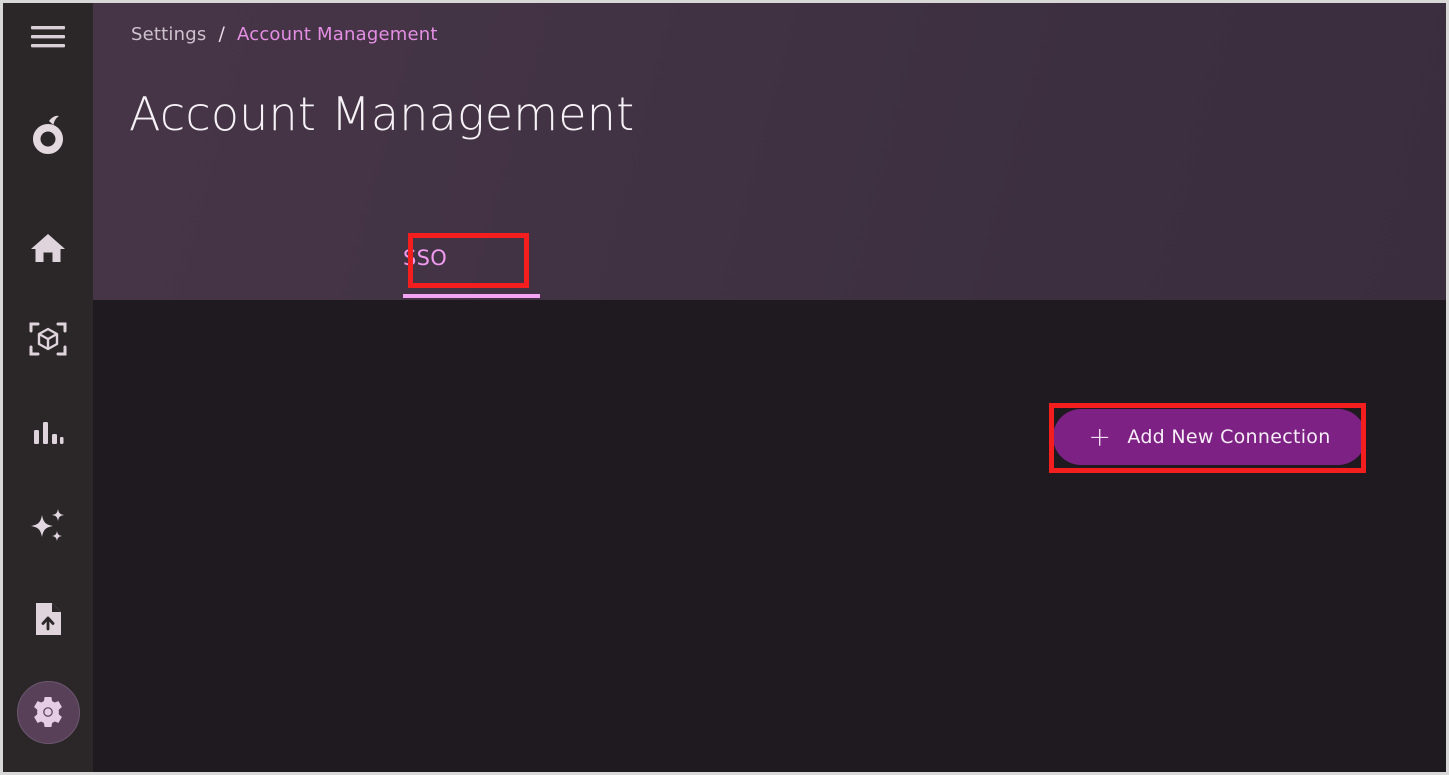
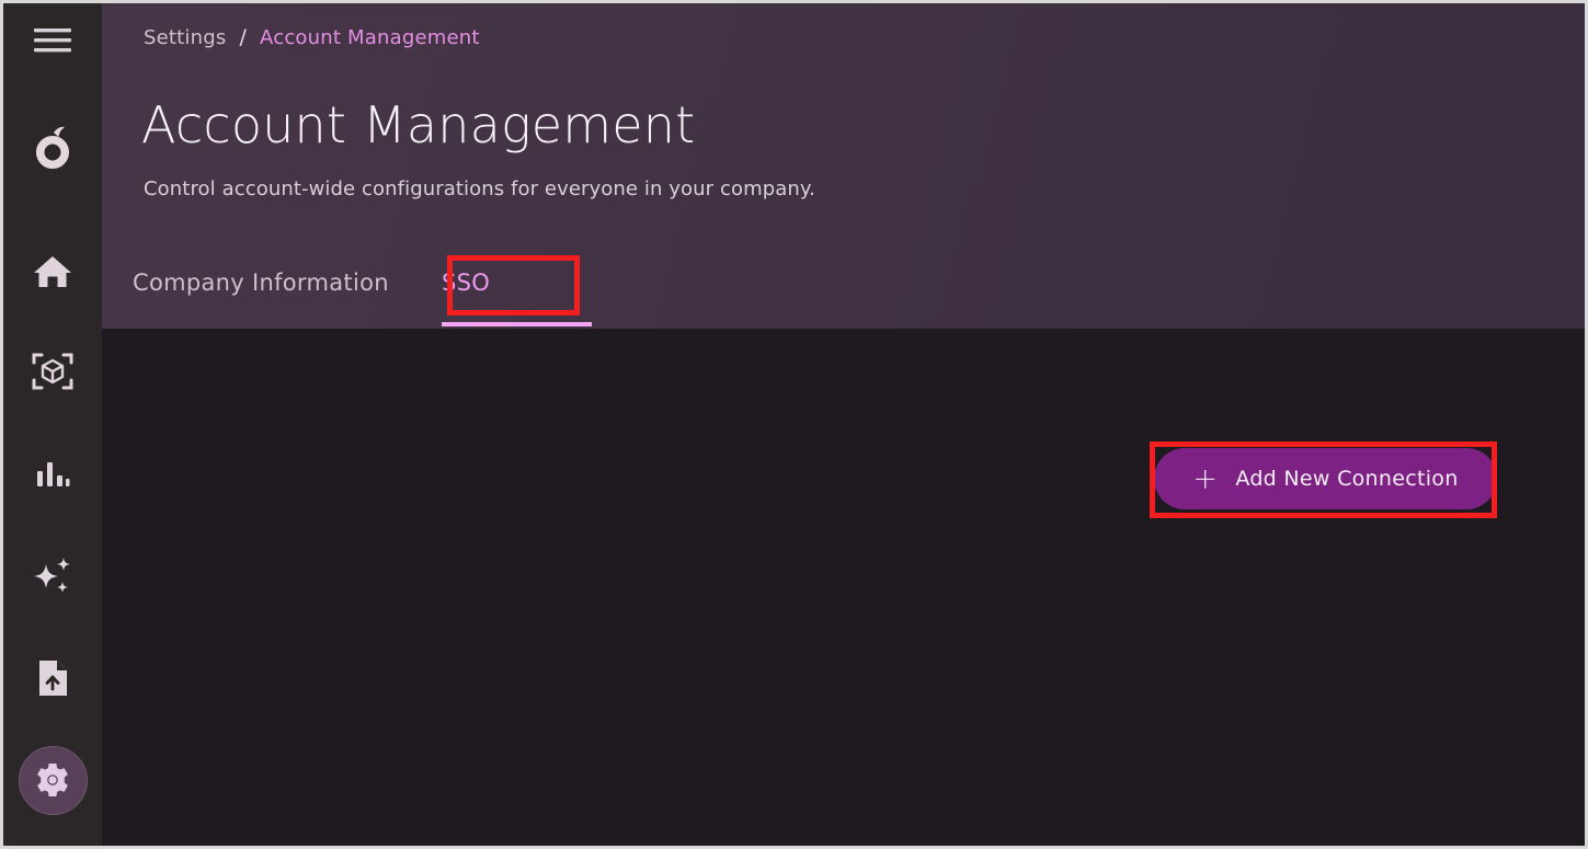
  Settings
  /
  Account Management
  Account Management
+ Control account-wide configurations for everyone in your company.
+ Company Information
  SSO
  +
  Add New Connection
